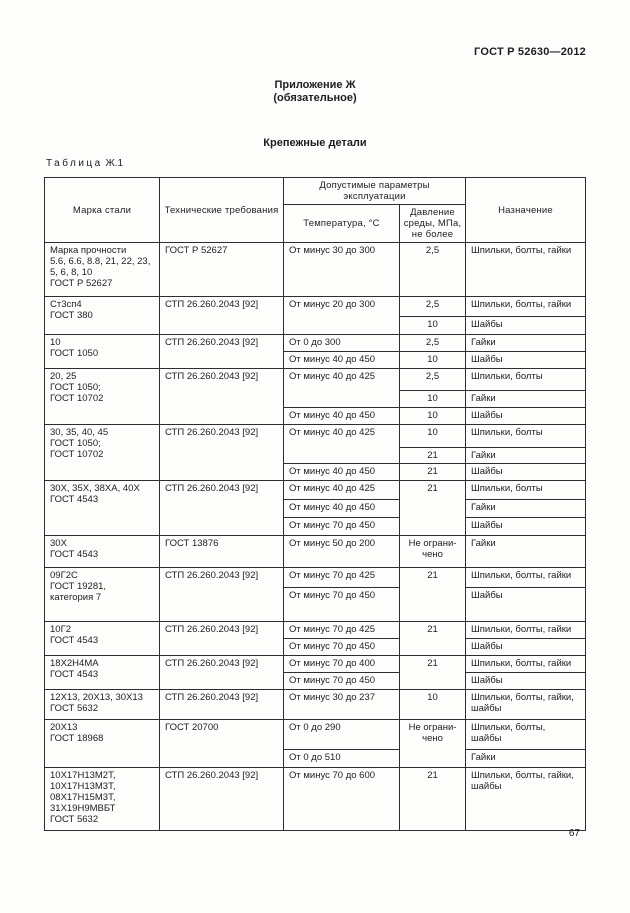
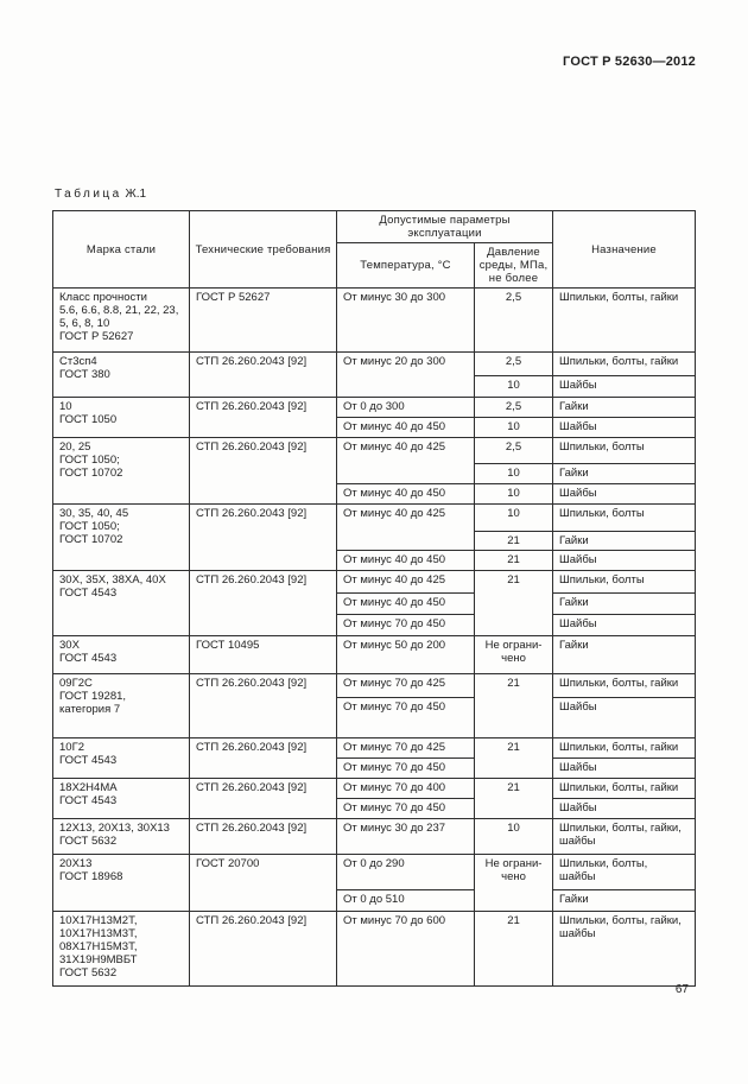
  ГОСТ Р 52630—2012
- Приложение Ж
- (обязательное)
- Крепежные детали
  Таблица Ж.1
  Марка стали	Технические требования	Допустимые параметры эксплуатации	Назначение
  Температура, °С	Давление среды, МПа, не более
- Марка прочности 5.6, 6.6, 8.8, 21, 22, 23, 5, 6, 8, 10 ГОСТ Р 52627	ГОСТ Р 52627	От минус 30 до 300	2,5	Шпильки, болты, гайки
+ Класс прочности 5.6, 6.6, 8.8, 21, 22, 23, 5, 6, 8, 10 ГОСТ Р 52627	ГОСТ Р 52627	От минус 30 до 300	2,5	Шпильки, болты, гайки
  Ст3сп4 ГОСТ 380	СТП 26.260.2043 [92]	От минус 20 до 300	2,5	Шпильки, болты, гайки
  10	Шайбы
  10 ГОСТ 1050	СТП 26.260.2043 [92]	От 0 до 300	2,5	Гайки
  От минус 40 до 450	10	Шайбы
  20, 25 ГОСТ 1050; ГОСТ 10702	СТП 26.260.2043 [92]	От минус 40 до 425	2,5	Шпильки, болты
  10	Гайки
  От минус 40 до 450	10	Шайбы
  30, 35, 40, 45 ГОСТ 1050; ГОСТ 10702	СТП 26.260.2043 [92]	От минус 40 до 425	10	Шпильки, болты
  21	Гайки
  От минус 40 до 450	21	Шайбы
  30Х, 35Х, 38ХА, 40Х ГОСТ 4543	СТП 26.260.2043 [92]	От минус 40 до 425	21	Шпильки, болты
  От минус 40 до 450	Гайки
  От минус 70 до 450	Шайбы
- 30Х ГОСТ 4543	ГОСТ 13876	От минус 50 до 200	Не ограни- чено	Гайки
+ 30Х ГОСТ 4543	ГОСТ 10495	От минус 50 до 200	Не ограни- чено	Гайки
  09Г2С ГОСТ 19281, категория 7	СТП 26.260.2043 [92]	От минус 70 до 425	21	Шпильки, болты, гайки
  От минус 70 до 450	Шайбы
  10Г2 ГОСТ 4543	СТП 26.260.2043 [92]	От минус 70 до 425	21	Шпильки, болты, гайки
  От минус 70 до 450	Шайбы
  18Х2Н4МА ГОСТ 4543	СТП 26.260.2043 [92]	От минус 70 до 400	21	Шпильки, болты, гайки
  От минус 70 до 450	Шайбы
  12Х13, 20Х13, 30Х13 ГОСТ 5632	СТП 26.260.2043 [92]	От минус 30 до 237	10	Шпильки, болты, гайки, шайбы
  20Х13 ГОСТ 18968	ГОСТ 20700	От 0 до 290	Не ограни- чено	Шпильки, болты, шайбы
  От 0 до 510	Гайки
  10Х17Н13М2Т, 10Х17Н13М3Т, 08Х17Н15М3Т, 31Х19Н9МВБТ ГОСТ 5632	СТП 26.260.2043 [92]	От минус 70 до 600	21	Шпильки, болты, гайки, шайбы
  67
